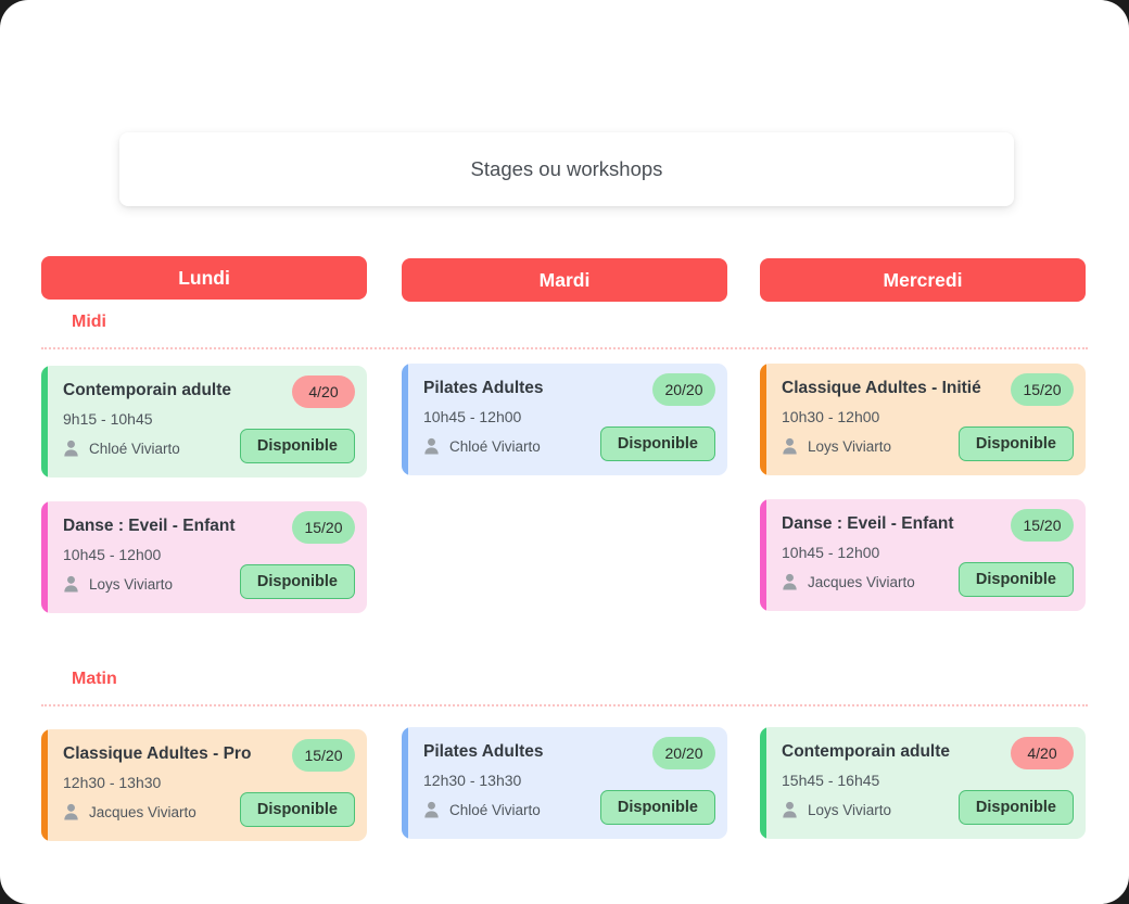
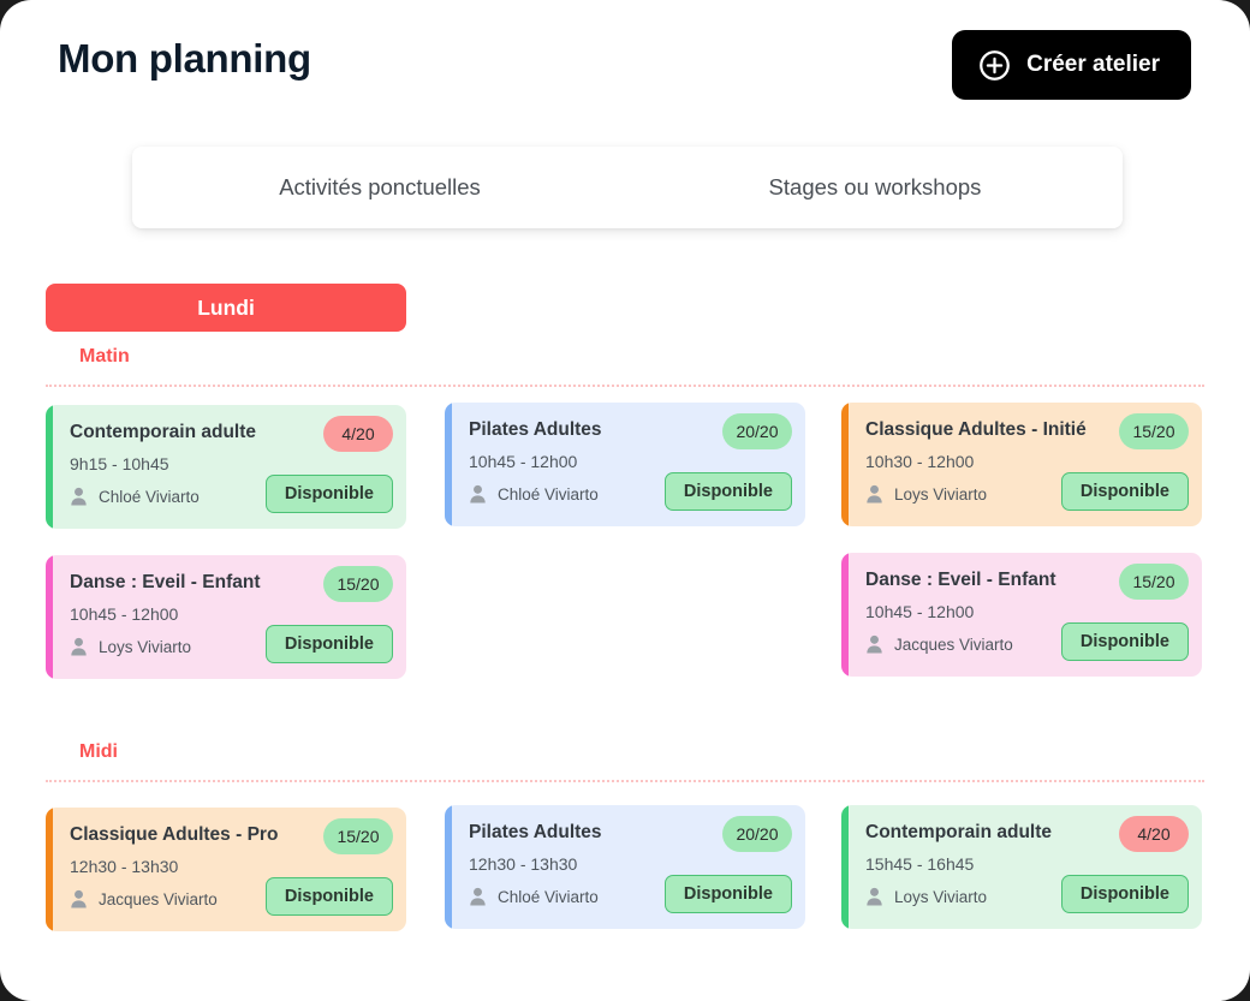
+ Mon planning
+ Créer atelier
+ Activités ponctuelles
  Stages ou workshops
  Lundi
- Mardi
- Mercredi
- Midi
+ Matin
  Contemporain adulte
  9h15 - 10h45
  Chloé Viviarto
  4/20
  Disponible
  Danse : Eveil - Enfant
  10h45 - 12h00
  Loys Viviarto
  15/20
  Disponible
  Pilates Adultes
  10h45 - 12h00
  Chloé Viviarto
  20/20
  Disponible
  Classique Adultes - Initié
  10h30 - 12h00
  Loys Viviarto
  15/20
  Disponible
  Danse : Eveil - Enfant
  10h45 - 12h00
  Jacques Viviarto
  15/20
  Disponible
- Matin
+ Midi
  Classique Adultes - Pro
  12h30 - 13h30
  Jacques Viviarto
  15/20
  Disponible
  Pilates Adultes
  12h30 - 13h30
  Chloé Viviarto
  20/20
  Disponible
  Contemporain adulte
  15h45 - 16h45
  Loys Viviarto
  4/20
  Disponible
